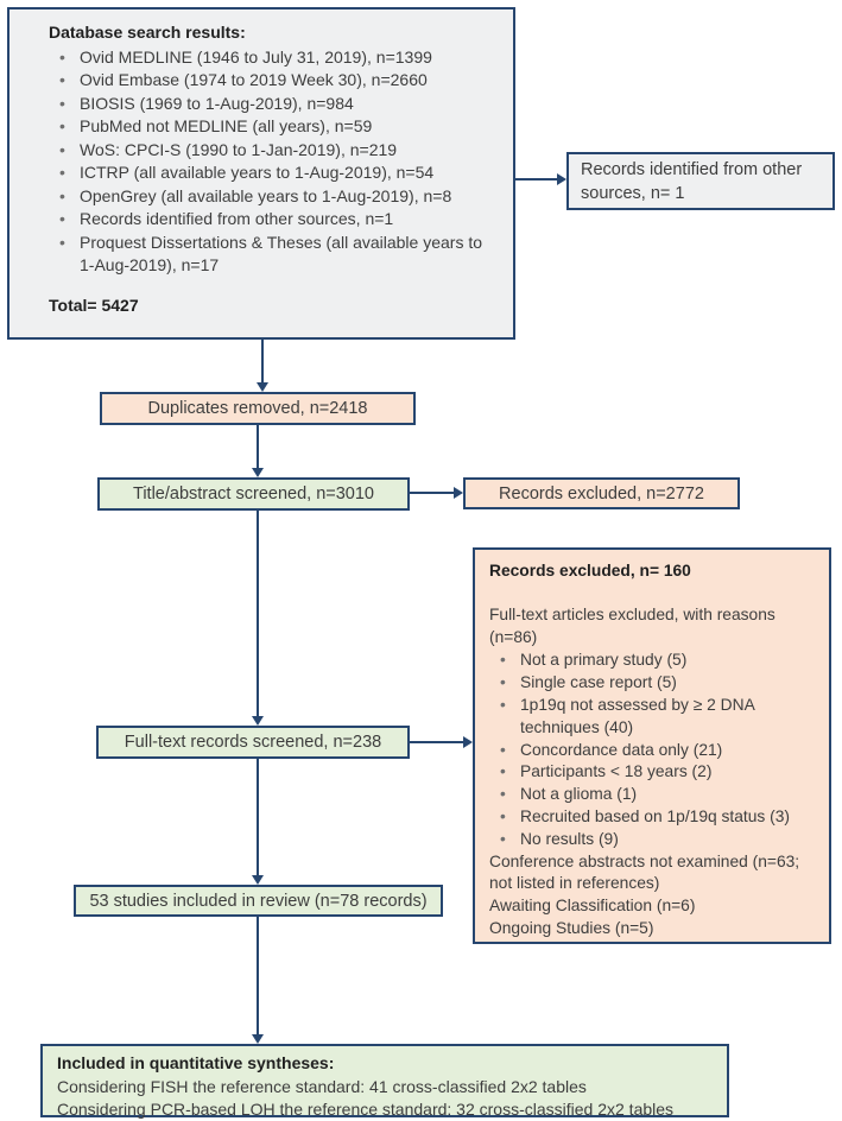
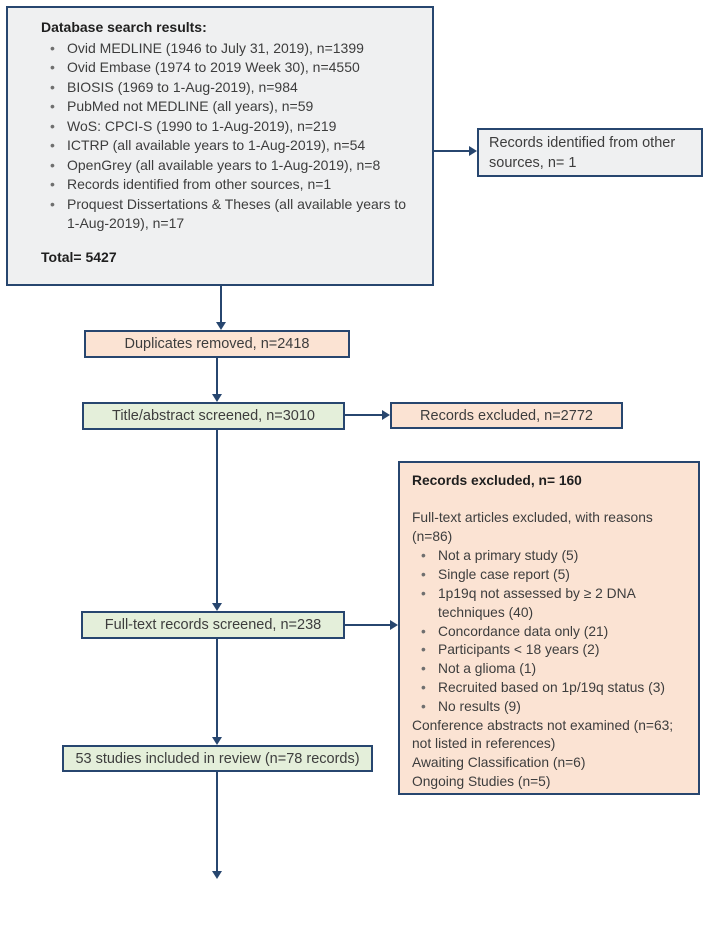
  Database search results:
  Ovid MEDLINE (1946 to July 31, 2019), n=1399
- Ovid Embase (1974 to 2019 Week 30), n=2660
+ Ovid Embase (1974 to 2019 Week 30), n=4550
  BIOSIS (1969 to 1-Aug-2019), n=984
  PubMed not MEDLINE (all years), n=59
- WoS: CPCI-S (1990 to 1-Jan-2019), n=219
+ WoS: CPCI-S (1990 to 1-Aug-2019), n=219
  ICTRP (all available years to 1-Aug-2019), n=54
  OpenGrey (all available years to 1-Aug-2019), n=8
  Records identified from other sources, n=1
  Proquest Dissertations & Theses (all available years to 1-Aug-2019), n=17
  Total= 5427
  Records identified from other sources, n= 1
  Duplicates removed, n=2418
  Title/abstract screened, n=3010
  Records excluded, n=2772
  Records excluded, n= 160
  Full-text articles excluded, with reasons (n=86)
  Not a primary study (5)
  Single case report (5)
  1p19q not assessed by ≥ 2 DNA techniques (40)
  Concordance data only (21)
  Participants < 18 years (2)
  Not a glioma (1)
  Recruited based on 1p/19q status (3)
  No results (9)
  Conference abstracts not examined (n=63; not listed in references)
  Awaiting Classification (n=6)
  Ongoing Studies (n=5)
  Full-text records screened, n=238
  53 studies included in review (n=78 records)
- Included in quantitative syntheses:
- Considering FISH the reference standard: 41 cross-classified 2x2 tables
- Considering PCR-based LOH the reference standard: 32 cross-classified 2x2 tables
